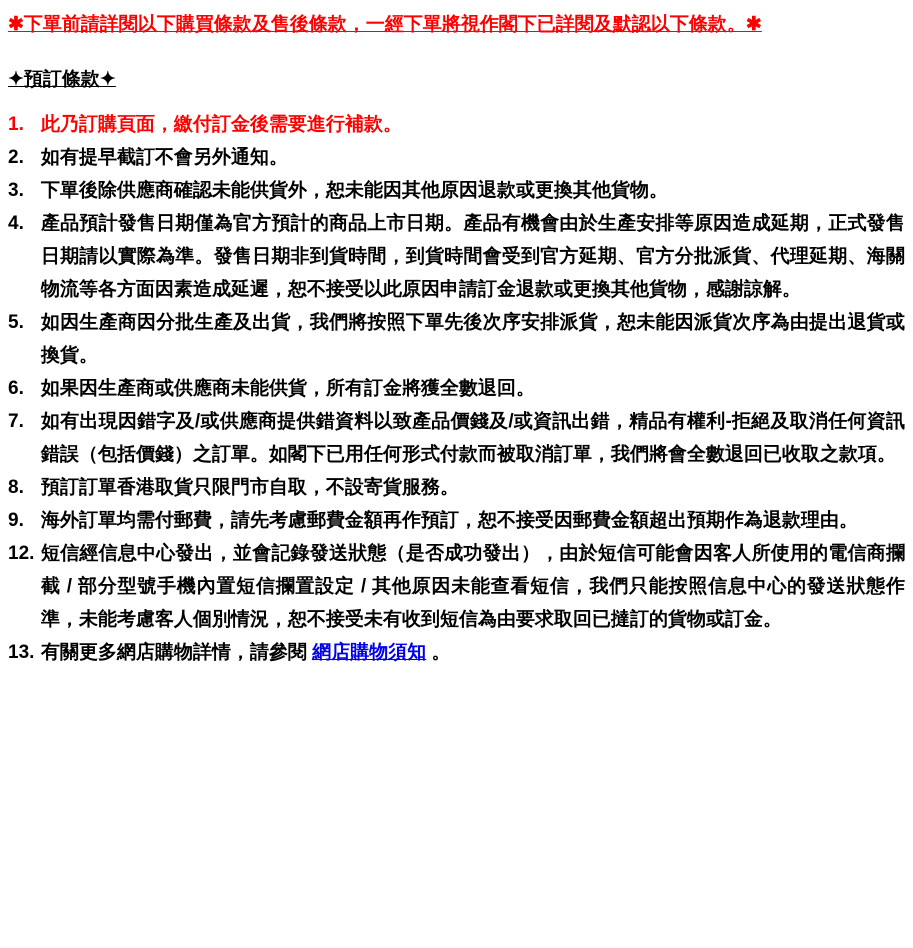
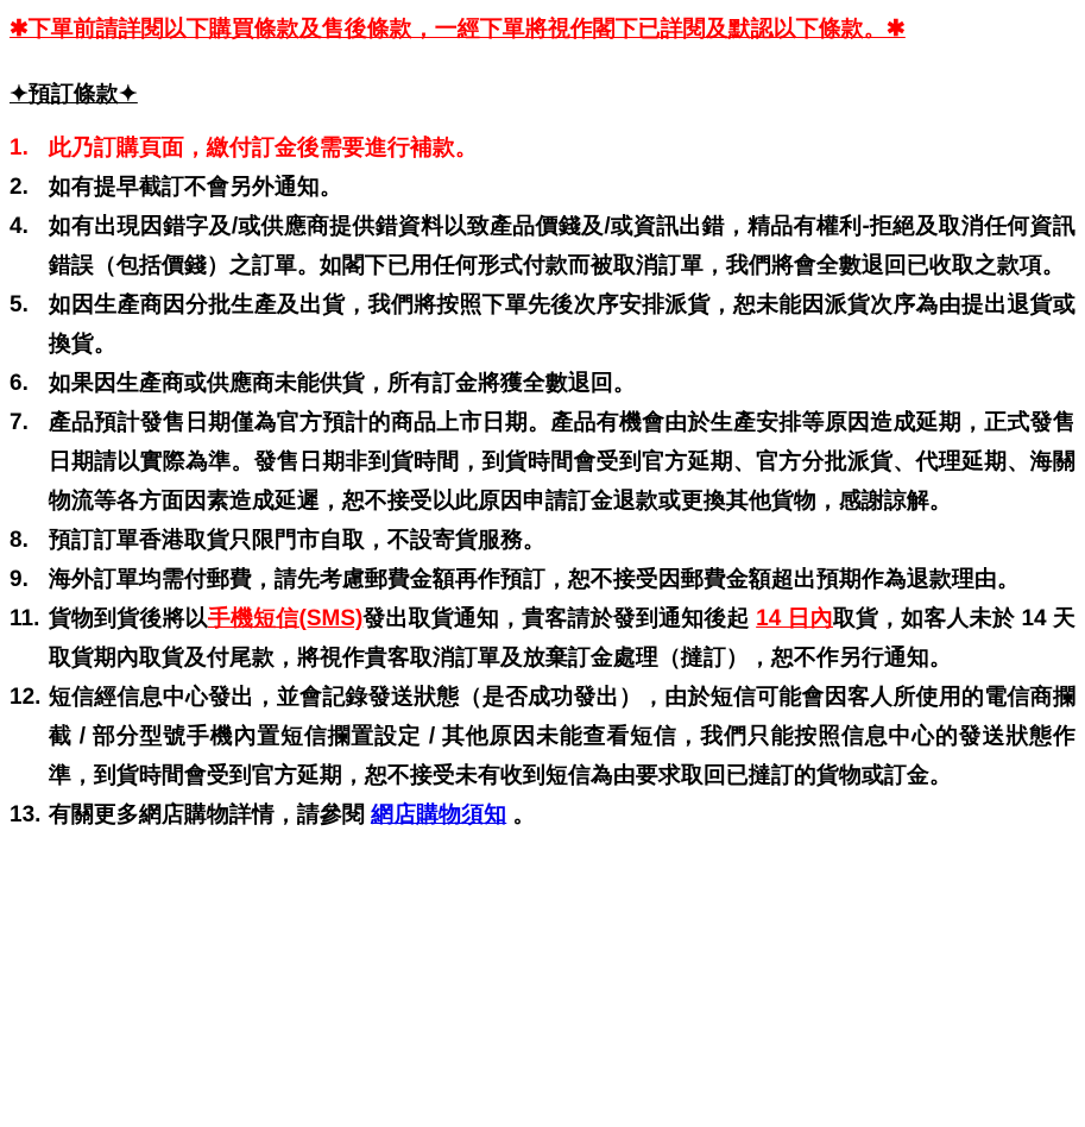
  ✱下單前請詳閱以下購買條款及售後條款，一經下單將視作閣下已詳閱及默認以下條款。✱
  ✦預訂條款✦
  1.
  此乃訂購頁面，繳付訂金後需要進行補款。
  2.
  如有提早截訂不會另外通知。
- 3.
- 下單後除供應商確認未能供貨外，恕未能因其他原因退款或更換其他貨物。
  4.
- 產品預計發售日期僅為官方預計的商品上市日期。產品有機會由於生產安排等原因造成延期，正式發售日期請以實際為準。發售日期非到貨時間，到貨時間會受到官方延期、官方分批派貨、代理延期、海關物流等各方面因素造成延遲，恕不接受以此原因申請訂金退款或更換其他貨物，感謝諒解。
+ 如有出現因錯字及/或供應商提供錯資料以致產品價錢及/或資訊出錯，精品有權利-拒絕及取消任何資訊錯誤（包括價錢）之訂單。如閣下已用任何形式付款而被取消訂單，我們將會全數退回已收取之款項。
  5.
  如因生產商因分批生產及出貨，我們將按照下單先後次序安排派貨，恕未能因派貨次序為由提出退貨或換貨。
  6.
  如果因生產商或供應商未能供貨，所有訂金將獲全數退回。
  7.
- 如有出現因錯字及/或供應商提供錯資料以致產品價錢及/或資訊出錯，精品有權利-拒絕及取消任何資訊錯誤（包括價錢）之訂單。如閣下已用任何形式付款而被取消訂單，我們將會全數退回已收取之款項。
+ 產品預計發售日期僅為官方預計的商品上市日期。產品有機會由於生產安排等原因造成延期，正式發售日期請以實際為準。發售日期非到貨時間，到貨時間會受到官方延期、官方分批派貨、代理延期、海關物流等各方面因素造成延遲，恕不接受以此原因申請訂金退款或更換其他貨物，感謝諒解。
  8.
  預訂訂單香港取貨只限門市自取，不設寄貨服務。
  9.
  海外訂單均需付郵費，請先考慮郵費金額再作預訂，恕不接受因郵費金額超出預期作為退款理由。
+ 11.
+ 貨物到貨後將以手機短信(SMS)發出取貨通知，貴客請於發到通知後起 14 日內取貨，如客人未於 14 天取貨期內取貨及付尾款，將視作貴客取消訂單及放棄訂金處理（撻訂），恕不作另行通知。
  12.
- 短信經信息中心發出，並會記錄發送狀態（是否成功發出），由於短信可能會因客人所使用的電信商攔截 / 部分型號手機內置短信攔置設定 / 其他原因未能查看短信，我們只能按照信息中心的發送狀態作準，未能考慮客人個別情況，恕不接受未有收到短信為由要求取回已撻訂的貨物或訂金。
+ 短信經信息中心發出，並會記錄發送狀態（是否成功發出），由於短信可能會因客人所使用的電信商攔截 / 部分型號手機內置短信攔置設定 / 其他原因未能查看短信，我們只能按照信息中心的發送狀態作準，到貨時間會受到官方延期，恕不接受未有收到短信為由要求取回已撻訂的貨物或訂金。
  13.
  有關更多網店購物詳情，請參閱 網店購物須知 。
